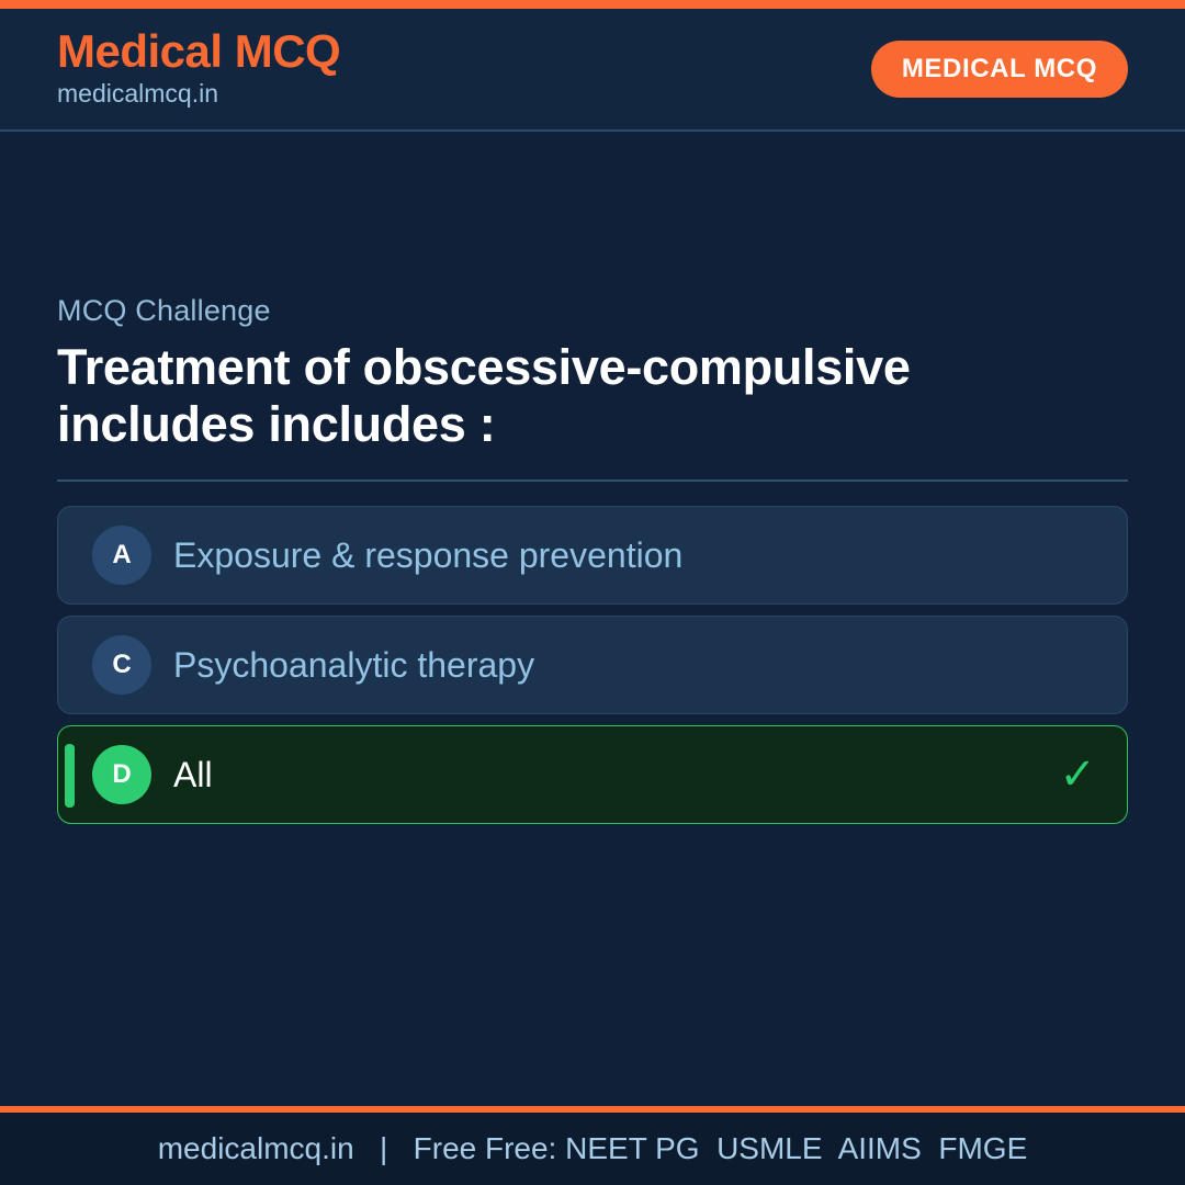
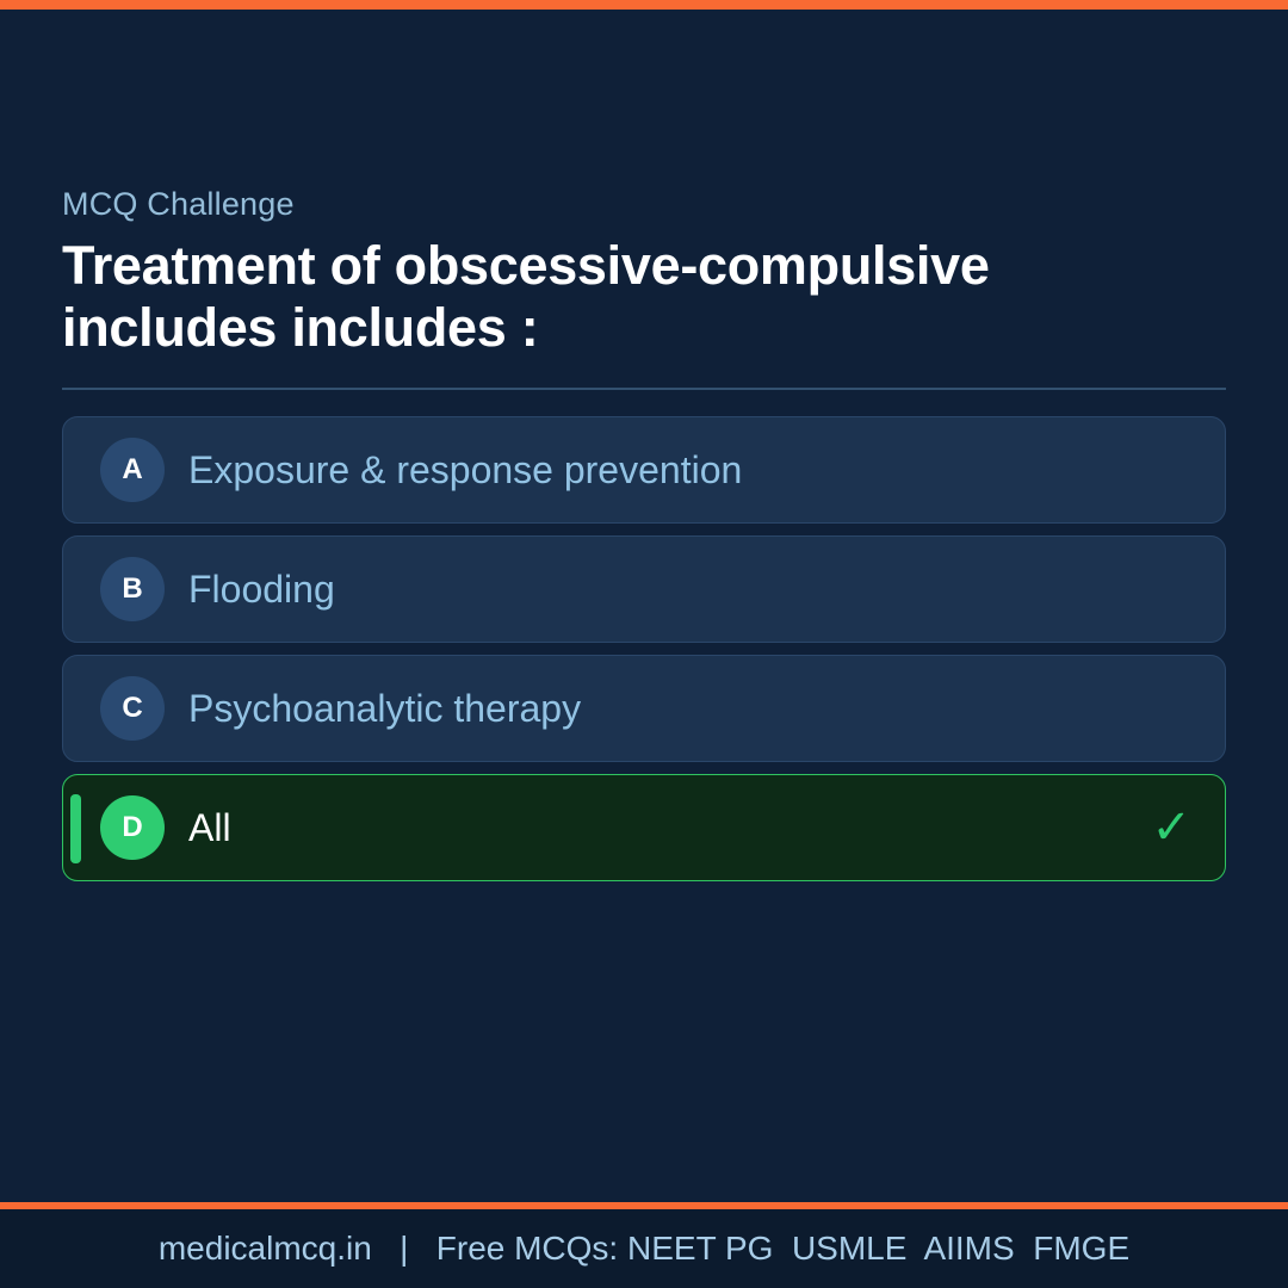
- Medical MCQ
- medicalmcq.in
- MEDICAL MCQ
  MCQ Challenge
  Treatment of obscessive-compulsive includes includes :
  A
  Exposure & response prevention
+ B
+ Flooding
  C
  Psychoanalytic therapy
  D
  All
  ✓
- medicalmcq.in | Free Free: NEET PG USMLE AIIMS FMGE
+ medicalmcq.in | Free MCQs: NEET PG USMLE AIIMS FMGE
